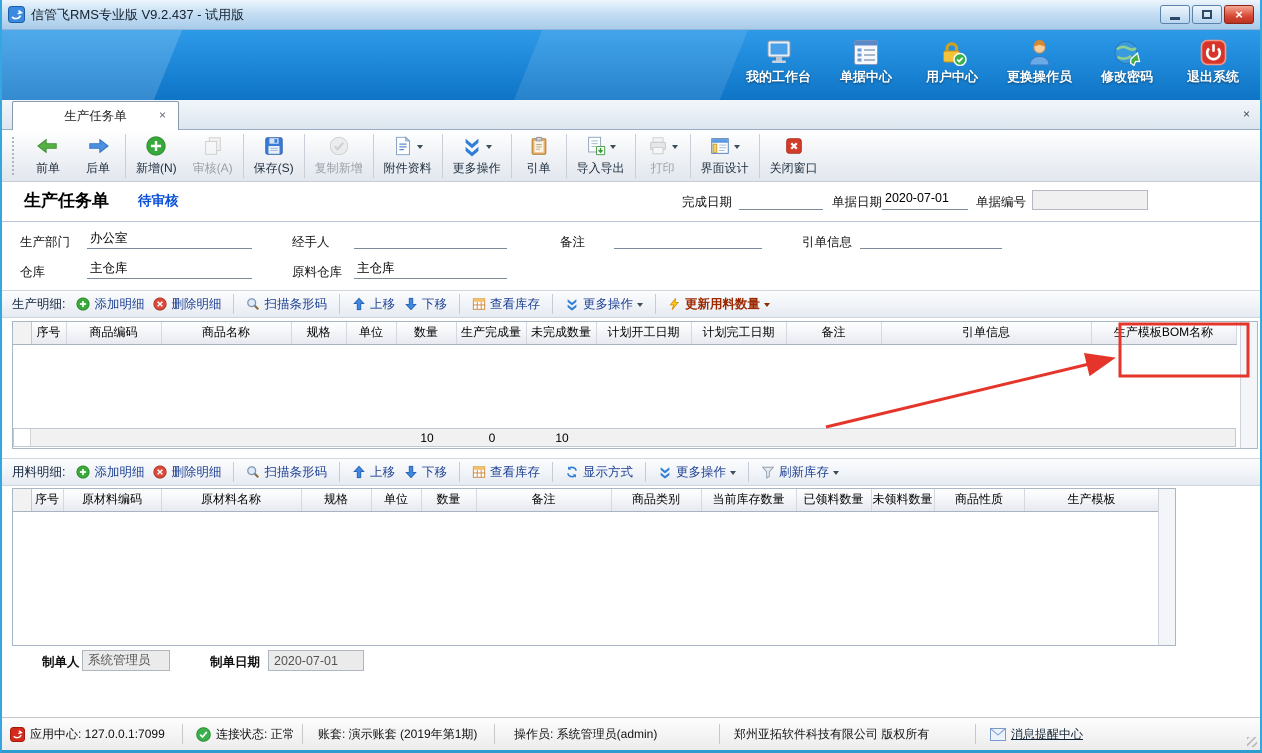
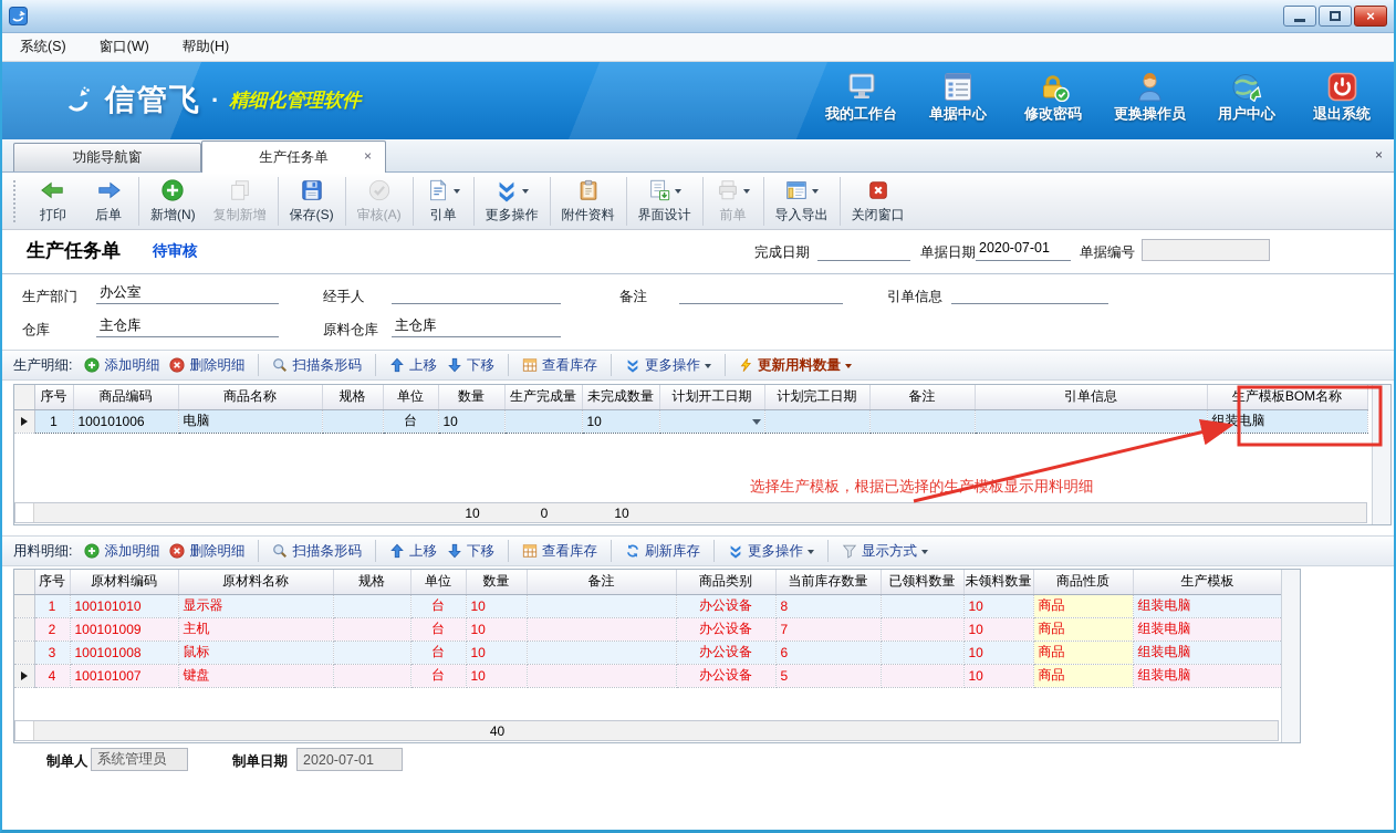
- 信管飞RMS专业版 V9.2.437 - 试用版
  ×
+ 系统(S)
+ 窗口(W)
+ 帮助(H)
+ 信管飞
+ ·
+ 精细化管理软件
  我的工作台
  单据中心
- 用户中心
+ 修改密码
  更换操作员
- 修改密码
+ 用户中心
  退出系统
+ 功能导航窗
  生产任务单
  ×
  ×
- 前单
+ 打印
  后单
  新增(N)
- 审核(A)
+ 复制新增
  保存(S)
- 复制新增
+ 审核(A)
- 附件资料
+ 引单
  更多操作
- 引单
+ 附件资料
- 导入导出
+ 界面设计
- 打印
+ 前单
- 界面设计
+ 导入导出
  关闭窗口
  生产任务单
  待审核
  完成日期
  单据日期
  2020-07-01
  单据编号
  生产部门
  办公室
  经手人
  备注
  引单信息
  仓库
  主仓库
  原料仓库
  主仓库
  生产明细:
  添加明细
  删除明细
  扫描条形码
  上移
  下移
  查看库存
  更多操作
  更新用料数量
  	序号	商品编码	商品名称	规格	单位	数量	生产完成量	未完成数量	计划开工日期	计划完工日期	备注	引单信息	产模板BOM名称
+ 	1	100101006	电脑		台	10		10					组装电脑
  10
  0
  10
+ 选择生产模板，根据已选择的生产模板显示用料明细
  用料明细:
  添加明细
  删除明细
  扫描条形码
  上移
  下移
  查看库存
- 显示方式
+ 刷新库存
  更多操作
- 刷新库存
+ 显示方式
  	序号	原材料编码	原材料名称	规格	单位	数量	备注	商品类别	当前库存数量	已领料数量	未领料数量	商品性质	生产模板
+ 	1	100101010	显示器		台	10		办公设备	8		10	商品	组装电脑
+ 	2	100101009	主机		台	10		办公设备	7		10	商品	组装电脑
+ 	3	100101008	鼠标		台	10		办公设备	6		10	商品	组装电脑
+ 	4	100101007	键盘		台	10		办公设备	5		10	商品	组装电脑
+ 40
  制单人
  系统管理员
  制单日期
  2020-07-01
- 应用中心: 127.0.0.1:7099
- 连接状态: 正常
- 账套: 演示账套 (2019年第1期)
- 操作员: 系统管理员(admin)
- 郑州亚拓软件科技有限公司 版权所有
- 消息提醒中心
